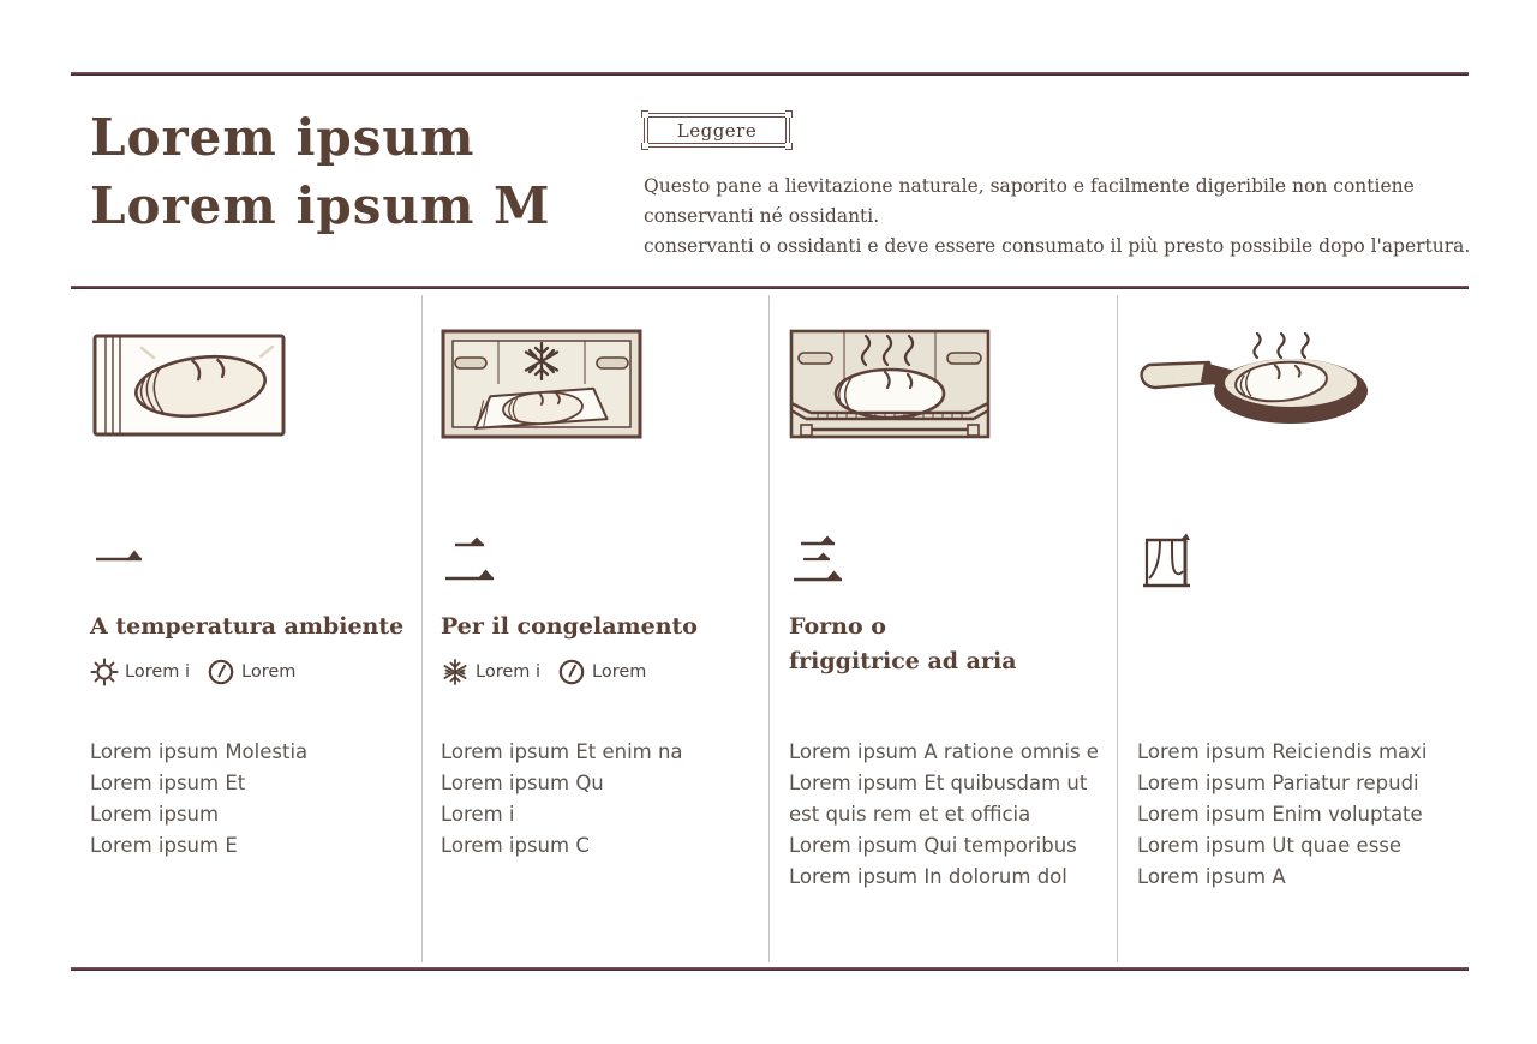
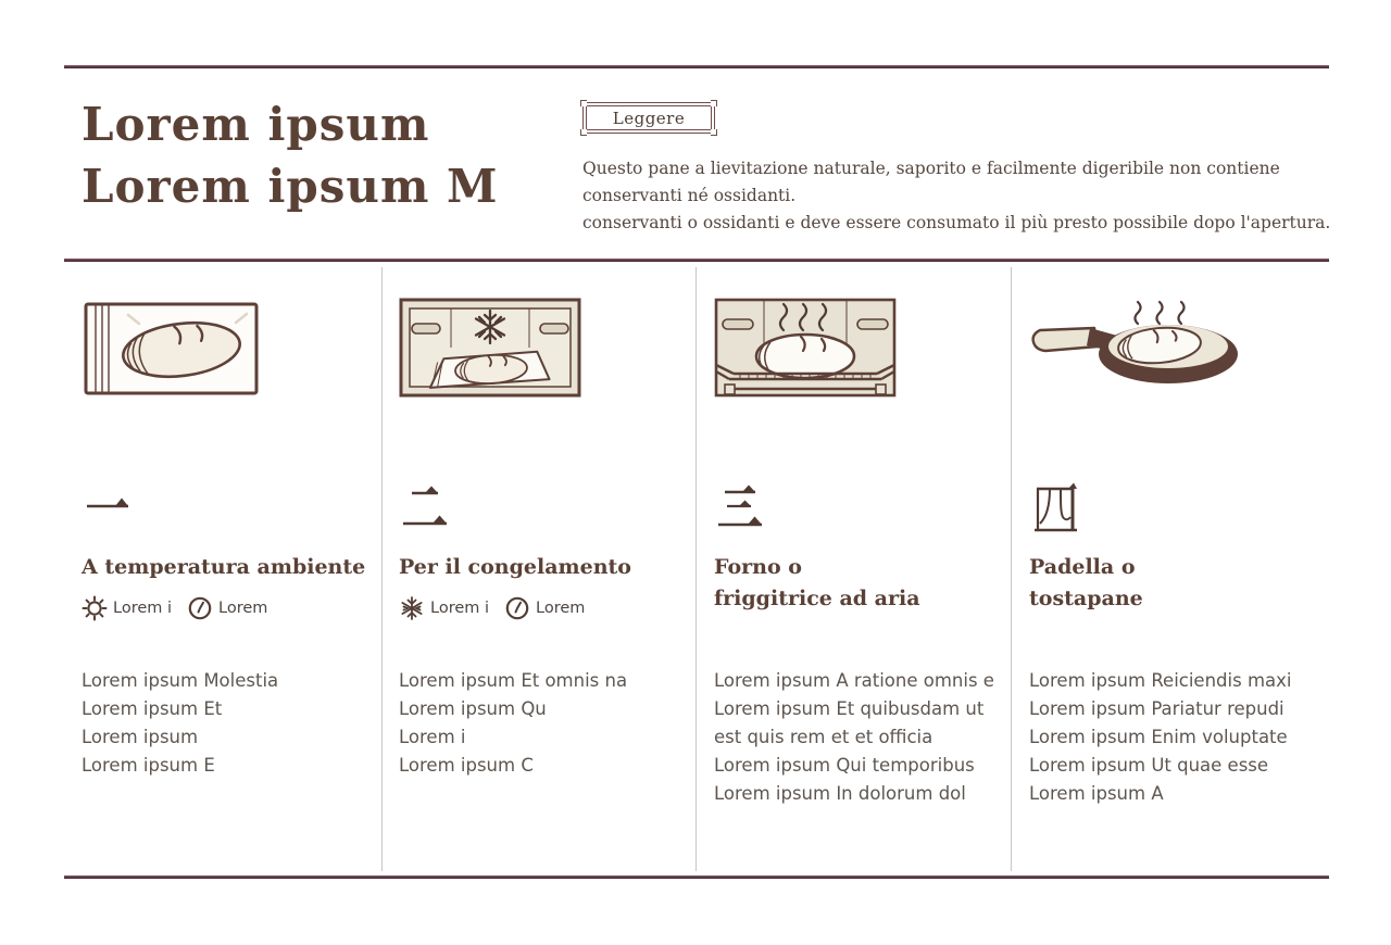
  Lorem ipsum
  Lorem ipsum M
  Leggere
  Questo pane a lievitazione naturale, saporito e facilmente digeribile non contiene conservanti né ossidanti.
  conservanti o ossidanti e deve essere consumato il più presto possibile dopo l'apertura.
  A temperatura ambiente
  Lorem i
  Lorem
  Lorem ipsum Molestia
  Lorem ipsum Et
  Lorem ipsum
  Lorem ipsum E
  Per il congelamento
  Lorem i
  Lorem
- Lorem ipsum Et enim na
+ Lorem ipsum Et omnis na
  Lorem ipsum Qu
  Lorem i
  Lorem ipsum C
  Forno o
  friggitrice ad aria
  Lorem ipsum A ratione omnis e
  Lorem ipsum Et quibusdam ut
  est quis rem et et officia
  Lorem ipsum Qui temporibus
  Lorem ipsum In dolorum dol
+ Padella o
+ tostapane
  Lorem ipsum Reiciendis maxi
  Lorem ipsum Pariatur repudi
  Lorem ipsum Enim voluptate
  Lorem ipsum Ut quae esse
  Lorem ipsum A
